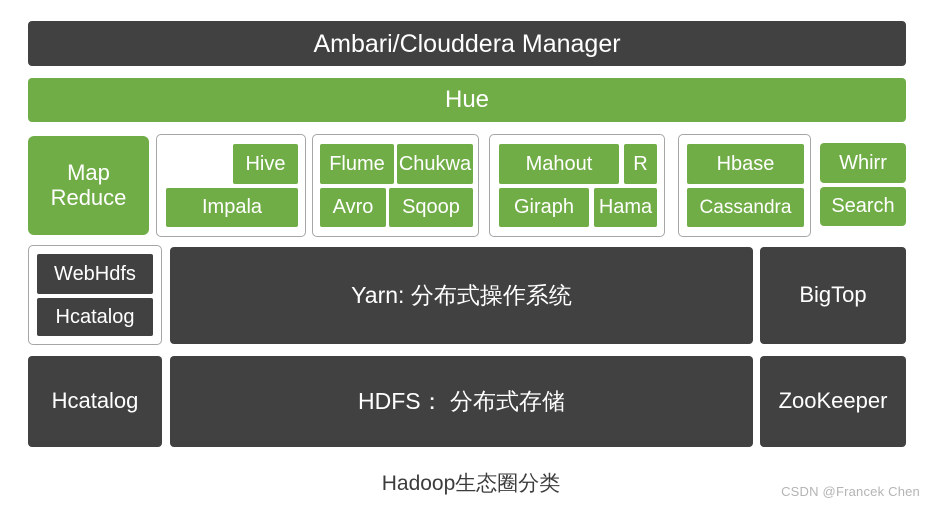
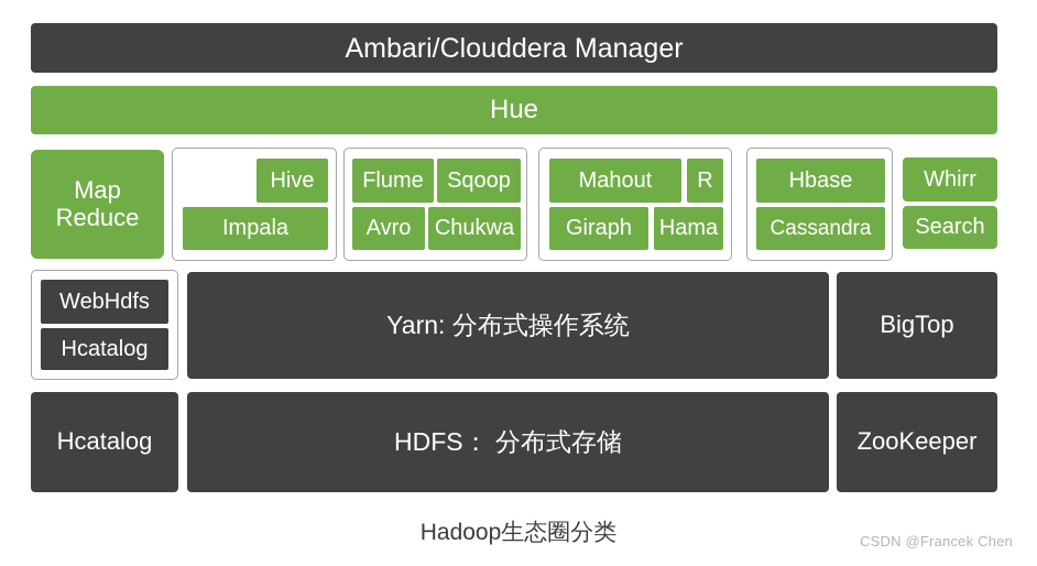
  Ambari/Clouddera Manager
  Hue
  Map
  Reduce
  Hive
  Impala
  Flume
- Chukwa
+ Sqoop
  Avro
- Sqoop
+ Chukwa
  Mahout
  R
  Giraph
  Hama
  Hbase
  Cassandra
  Whirr
  Search
  WebHdfs
  Hcatalog
  Yarn: 分布式操作系统
  BigTop
  Hcatalog
  HDFS： 分布式存储
  ZooKeeper
  Hadoop生态圈分类
  CSDN @Francek Chen
